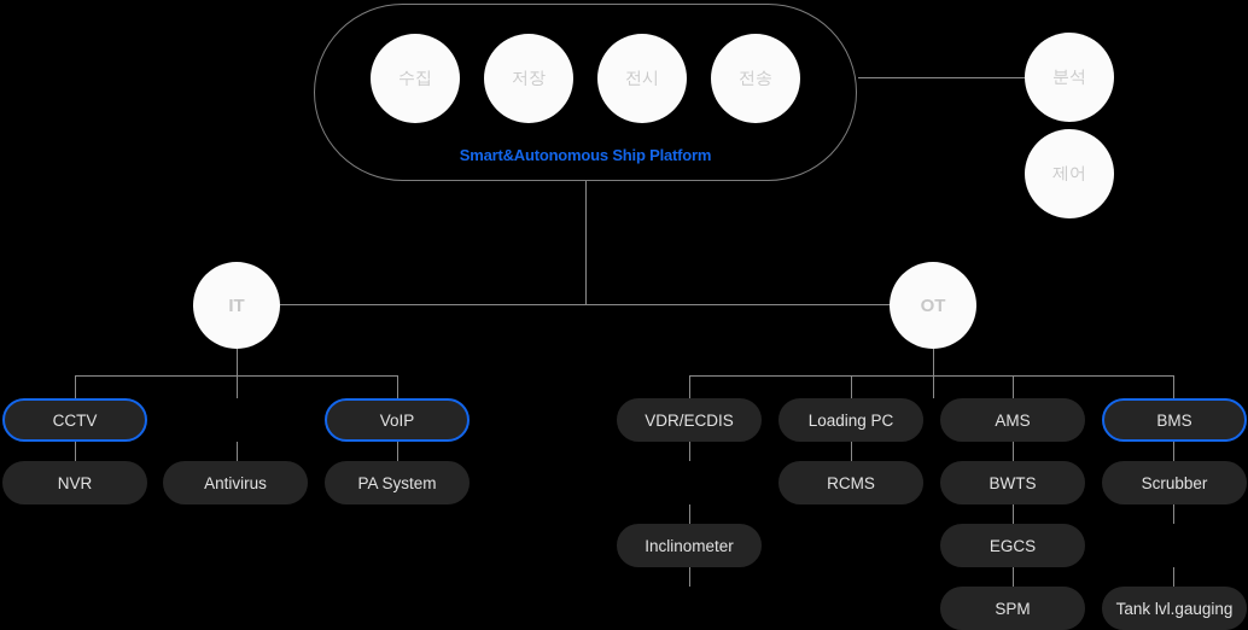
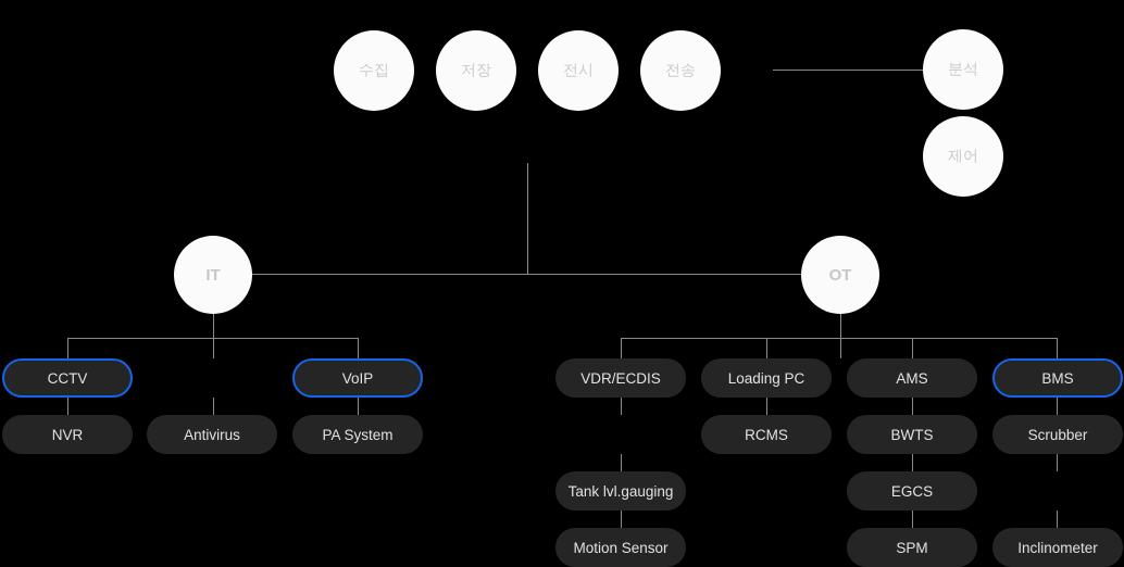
- Smart&Autonomous Ship Platform
  수집
  저장
  전시
  전송
  분석
  제어
  IT
  OT
  CCTV
  NVR
  Antivirus
  VoIP
  PA System
  VDR/ECDIS
- Inclinometer
+ Tank lvl.gauging
+ Motion Sensor
  Loading PC
  RCMS
  AMS
  BWTS
  EGCS
  SPM
  BMS
  Scrubber
- Tank lvl.gauging
+ Inclinometer
